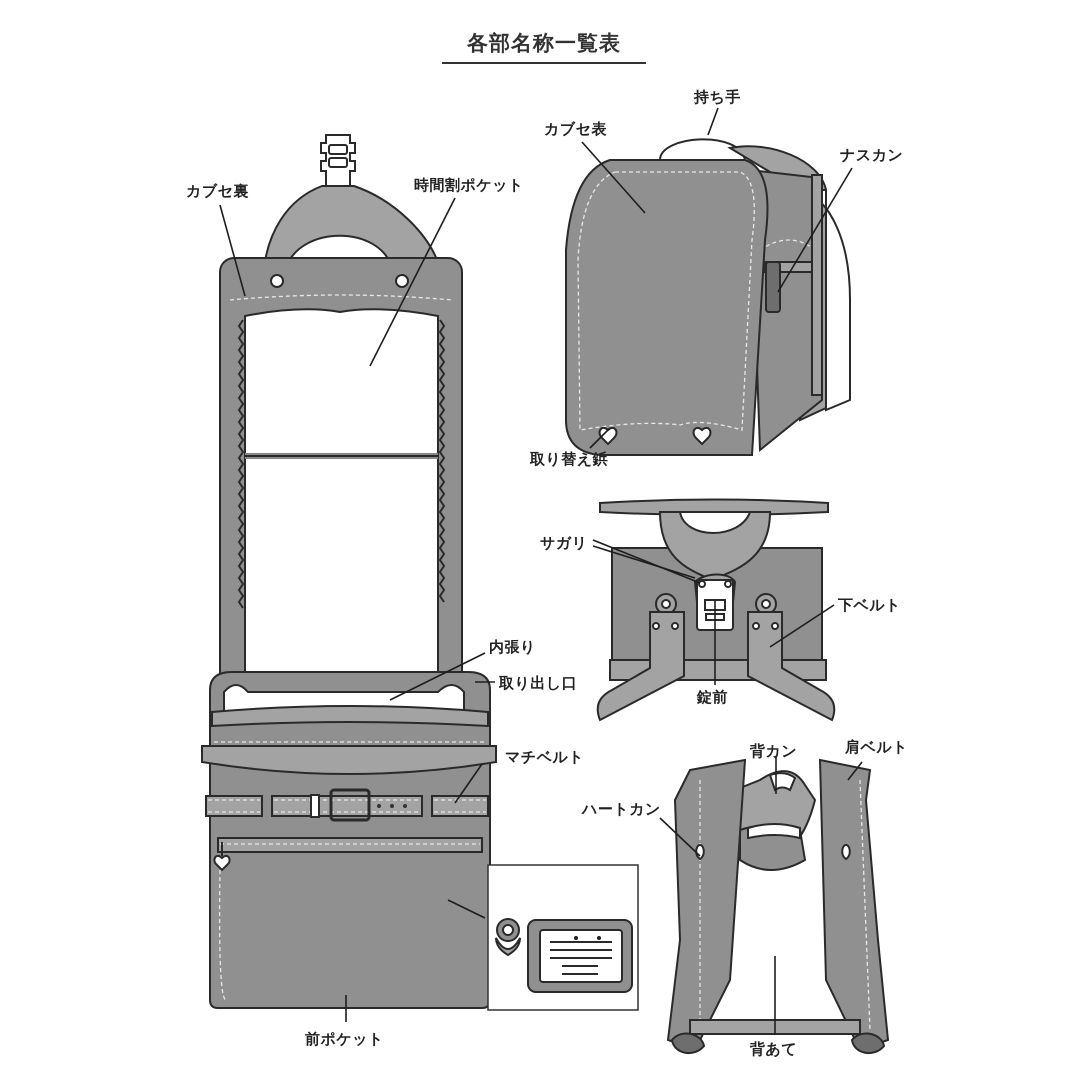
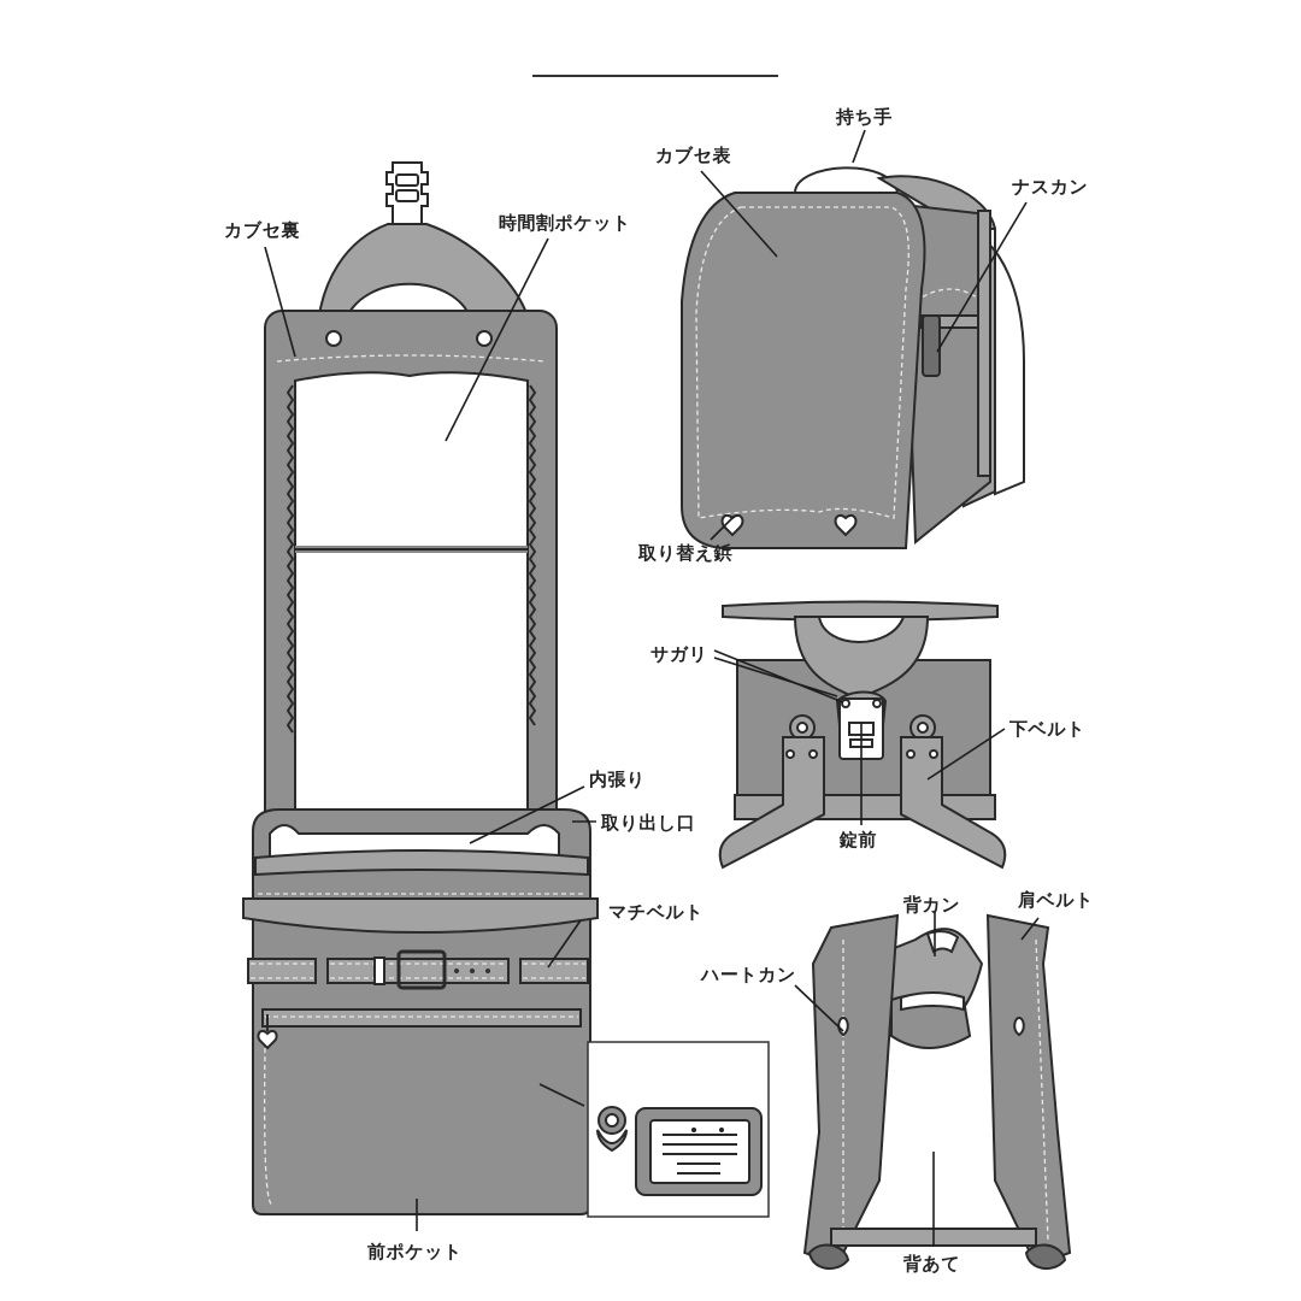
- 各部名称一覧表
  カブセ裏
  時間割ポケット
  持ち手
  カブセ表
  ナスカン
  取り替え鋲
  サガリ
  下ベルト
  錠前
  内張り
  取り出し口
  マチベルト
  背カン
  肩ベルト
  ハートカン
  前ポケット
  背あて
